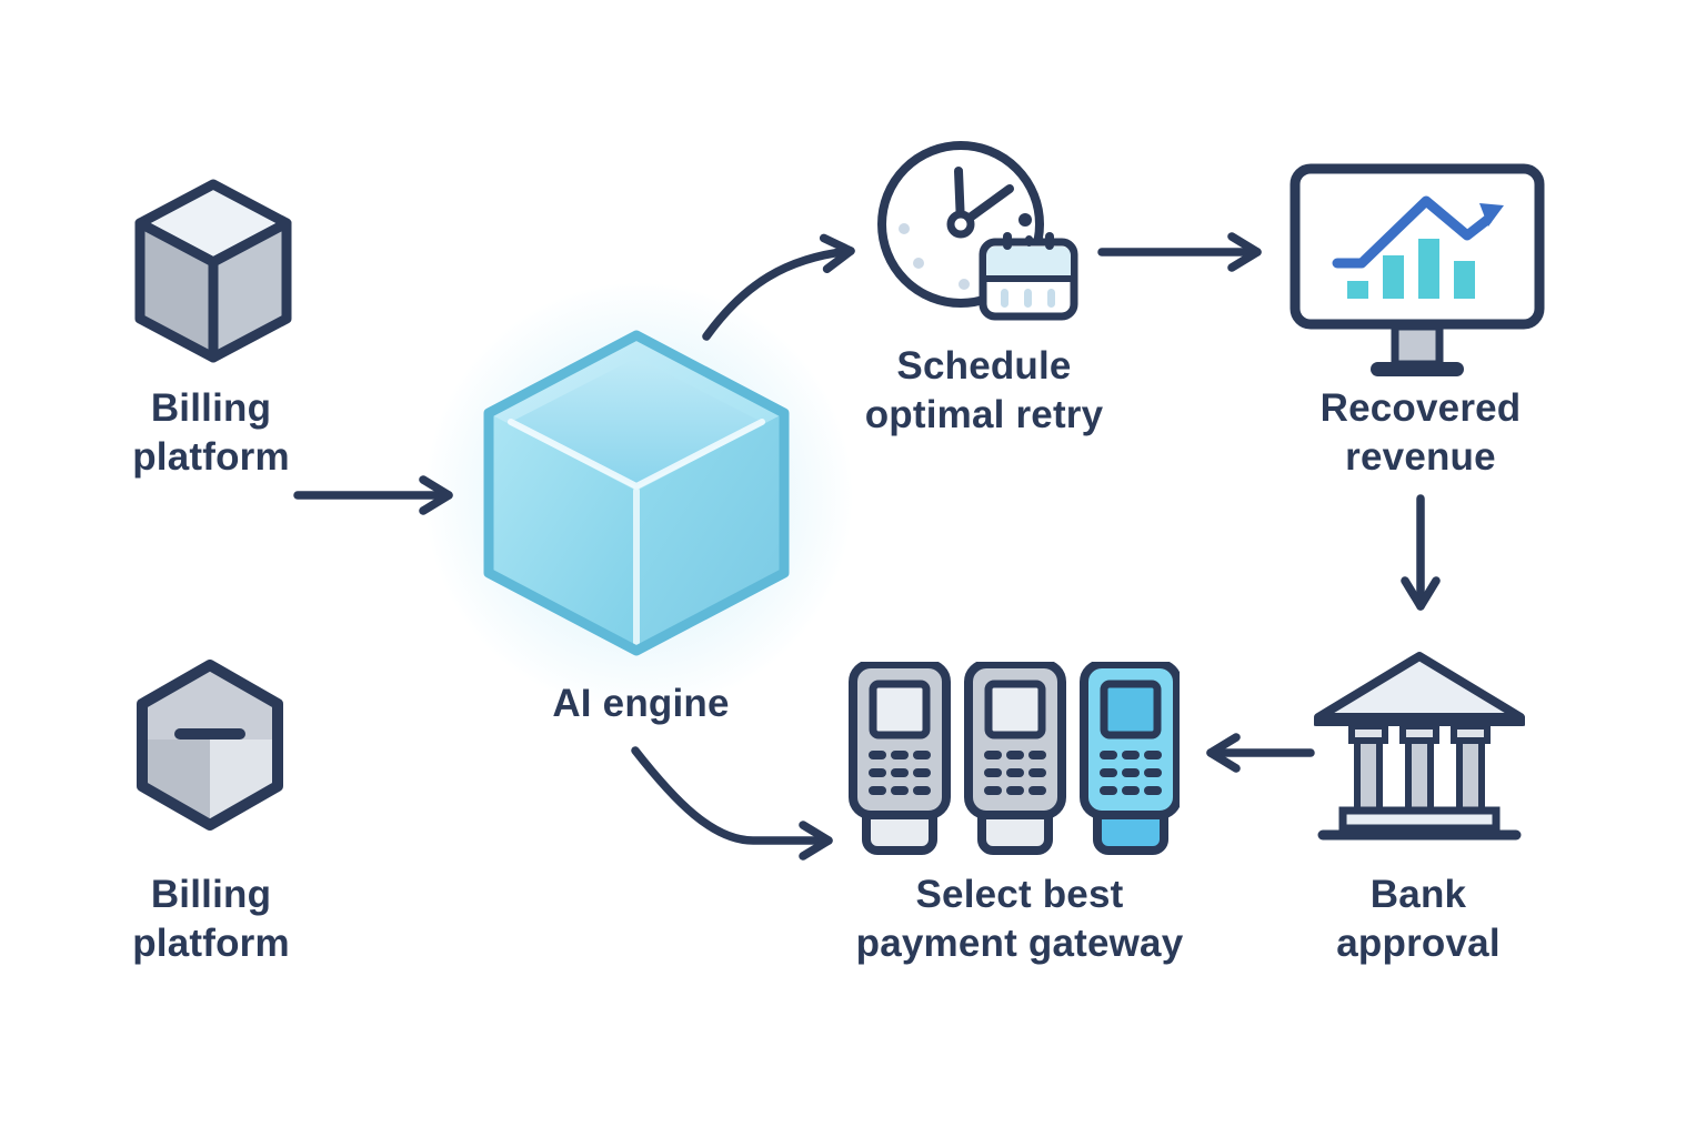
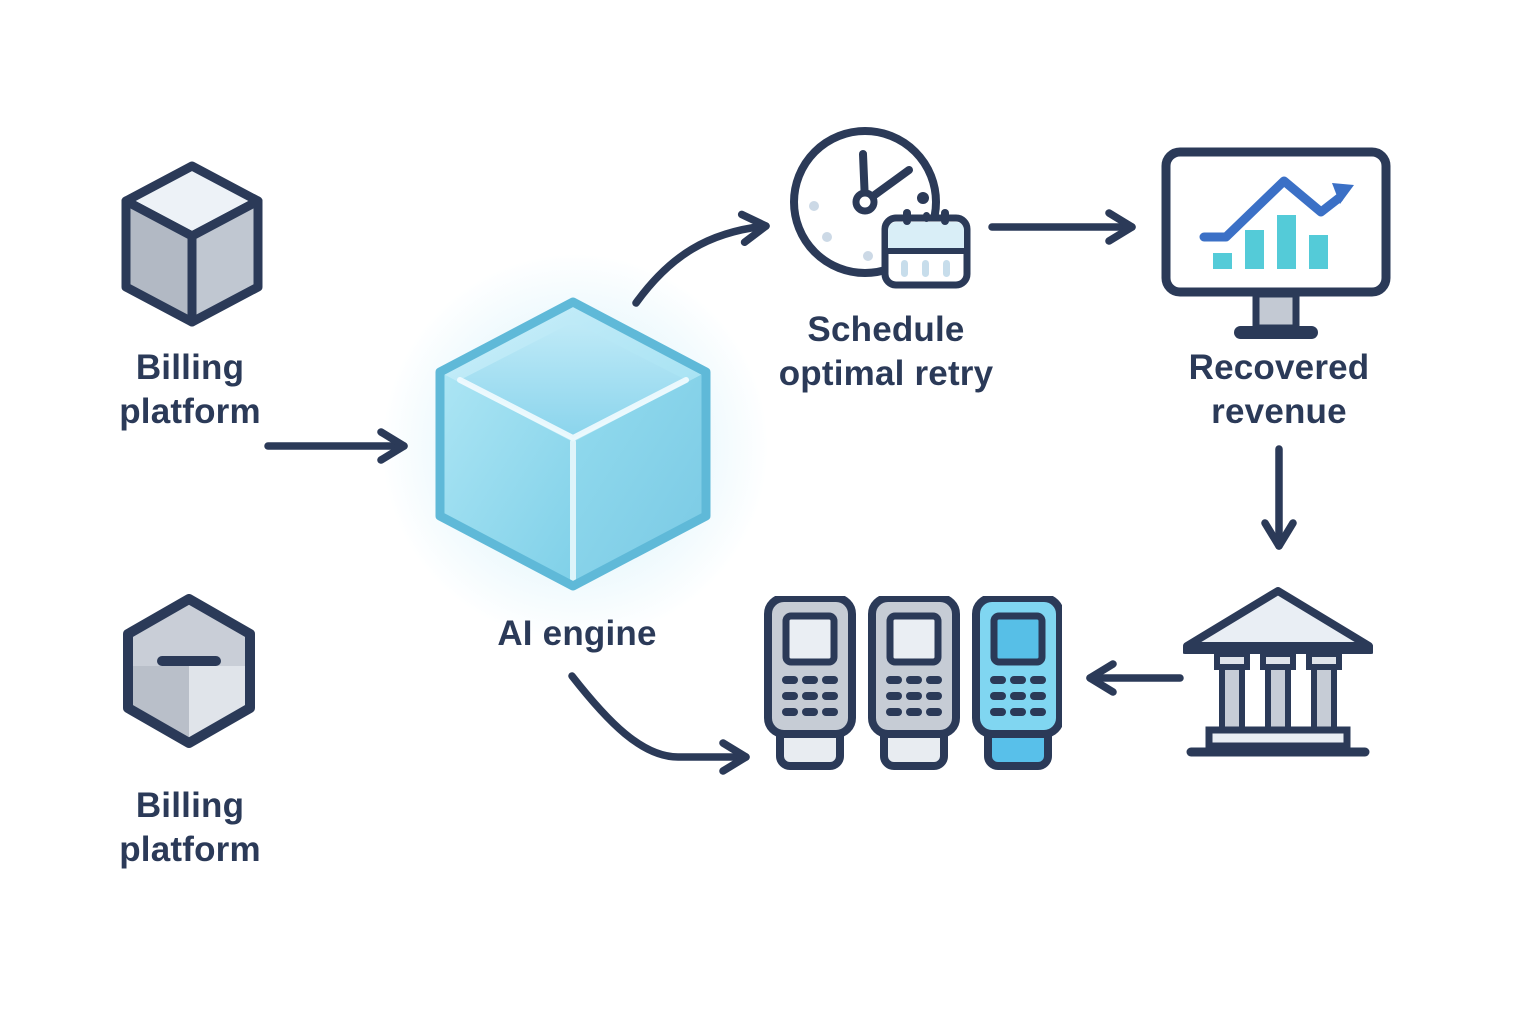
  Billing
  platform
  AI engine
  Schedule
  optimal retry
  Recovered
  revenue
  Billing
  platform
- Select best
- payment gateway
- Bank
- approval
